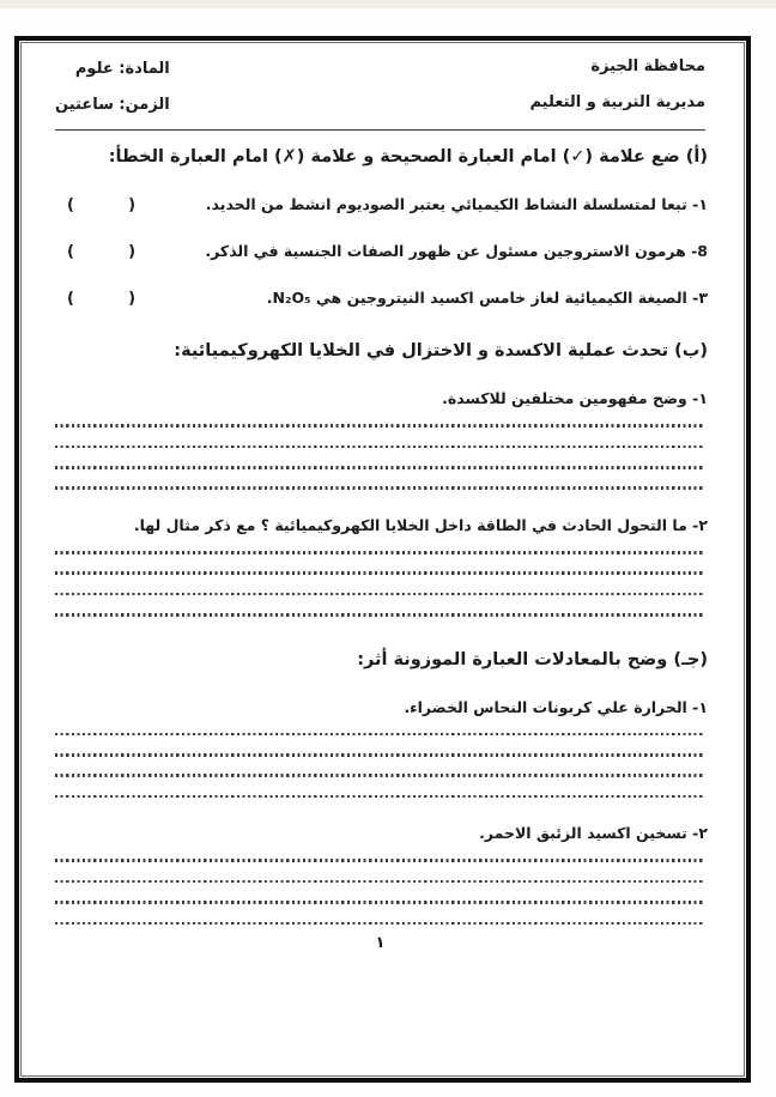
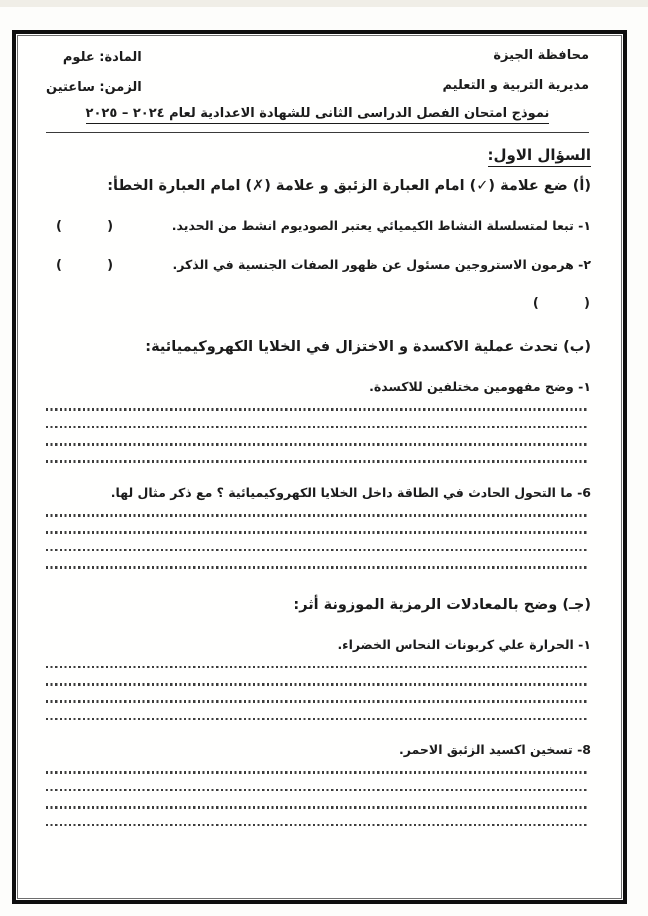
  محافظة الجيزة
  مديرية التربية و التعليم
  المادة: علوم
  الزمن: ساعتين
+ نموذج امتحان الفصل الدراسى الثانى للشهادة الاعدادية لعام ٢٠٢٤ – ٢٠٢٥
+ السؤال الاول:
- (أ) ضع علامة (✓) امام العبارة الصحيحة و علامة (✗) امام العبارة الخطأ:
+ (أ) ضع علامة (✓) امام العبارة الزئبق و علامة (✗) امام العبارة الخطأ:
  ١- تبعا لمتسلسلة النشاط الكيميائي يعتبر الصوديوم انشط من الحديد.
  ( )
- 8- هرمون الاستروجين مسئول عن ظهور الصفات الجنسية في الذكر.
+ ٢- هرمون الاستروجين مسئول عن ظهور الصفات الجنسية في الذكر.
  ( )
- ٣- الصيغة الكيميائية لغاز خامس اكسيد النيتروجين هي N₂O₅.
  ( )
  (ب) تحدث عملية الاكسدة و الاختزال في الخلايا الكهروكيميائية:
  ١- وضح مفهومين مختلفين للاكسدة.
- ٢- ما التحول الحادث في الطاقة داخل الخلايا الكهروكيميائية ؟ مع ذكر مثال لها.
+ 6- ما التحول الحادث في الطاقة داخل الخلايا الكهروكيميائية ؟ مع ذكر مثال لها.
- (جـ) وضح بالمعادلات العبارة الموزونة أثر:
+ (جـ) وضح بالمعادلات الرمزية الموزونة أثر:
  ١- الحرارة علي كربونات النحاس الخضراء.
- ٢- تسخين اكسيد الزئبق الاحمر.
+ 8- تسخين اكسيد الزئبق الاحمر.
- ١
